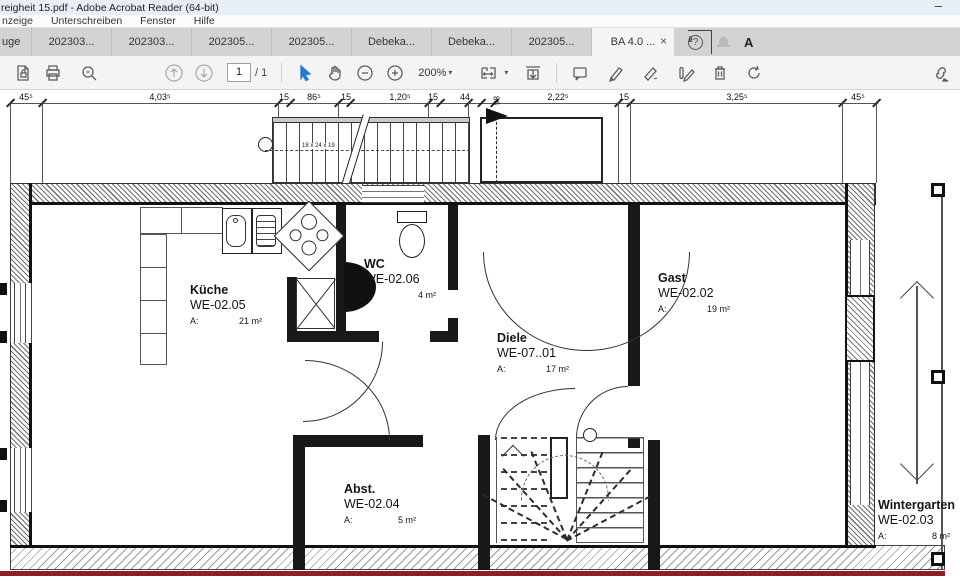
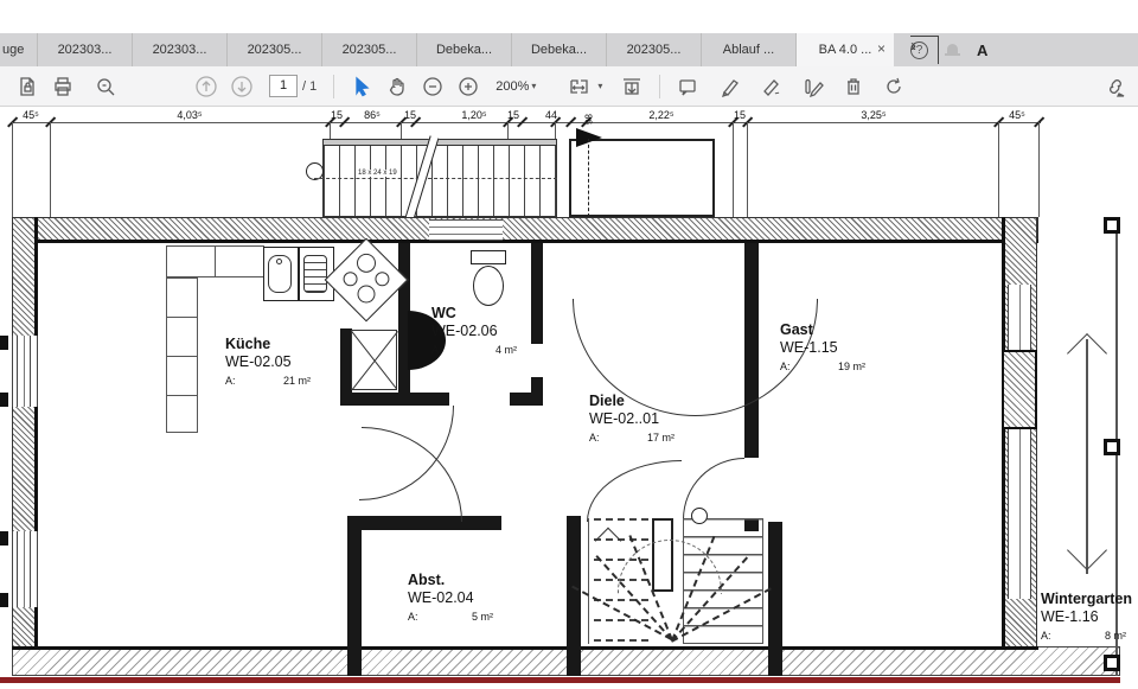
- reigheit 15.pdf - Adobe Acrobat Reader (64-bit)
- –
- nzeige
- Unterschreiben
- Fenster
- Hilfe
  uge
  202303...
  202303...
  202305...
  202305...
  Debeka...
  Debeka...
  202305...
+ Ablauf ...
  BA 4.0 ...
  ×
  ‹
  ›
  ?
  A
  1
  / 1
  200%
  ▾
  ▾
  45⁵
  4,03⁵
  15
  86⁵
  15
  1,20⁵
  15
  44
  2,22⁵
  15
  3,25⁵
  45⁵
  Küche
  WE-02.05
  A:
  21 m²
  WC
  WE-02.06
  A:
  4 m²
  Diele
- WE-07..01
+ WE-02..01
  A:
  17 m²
  Gast
- WE-02.02
+ WE-1.15
  A:
  19 m²
  Abst.
  WE-02.04
  A:
  5 m²
  Wintergarten
- WE-02.03
+ WE-1.16
  A:
  8 m²
